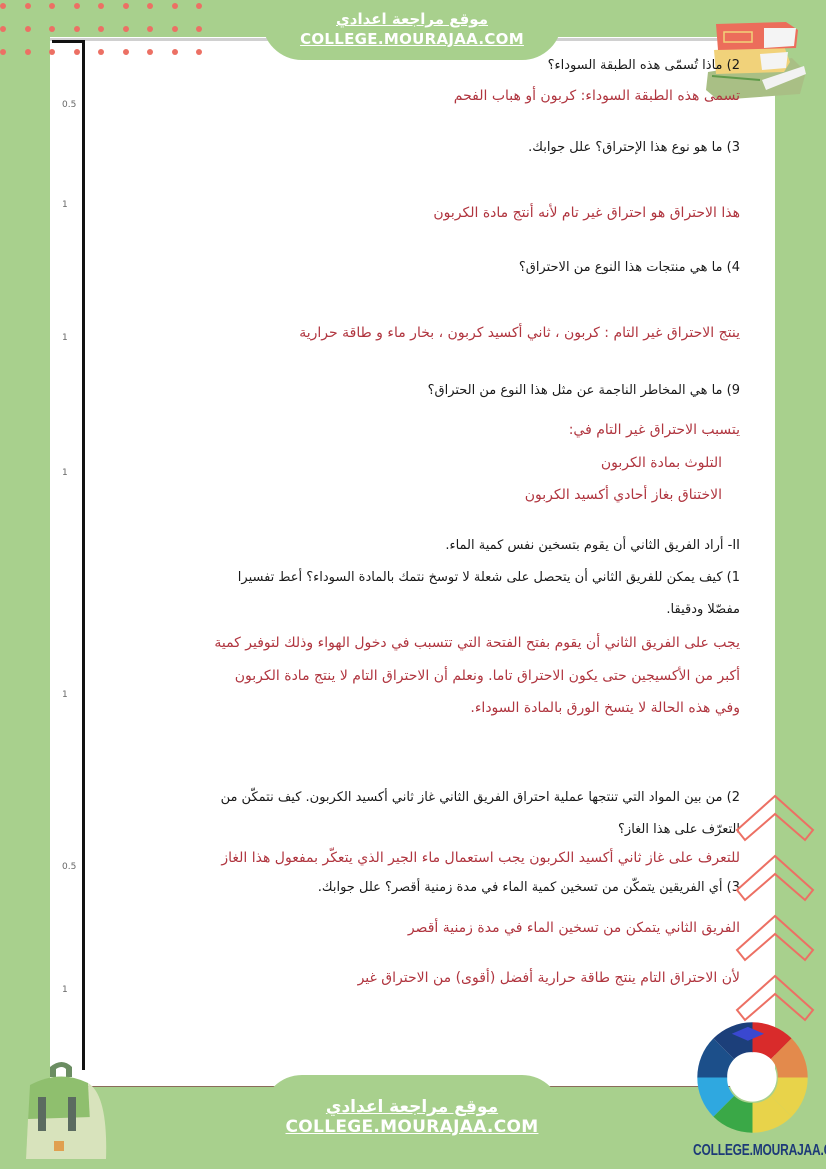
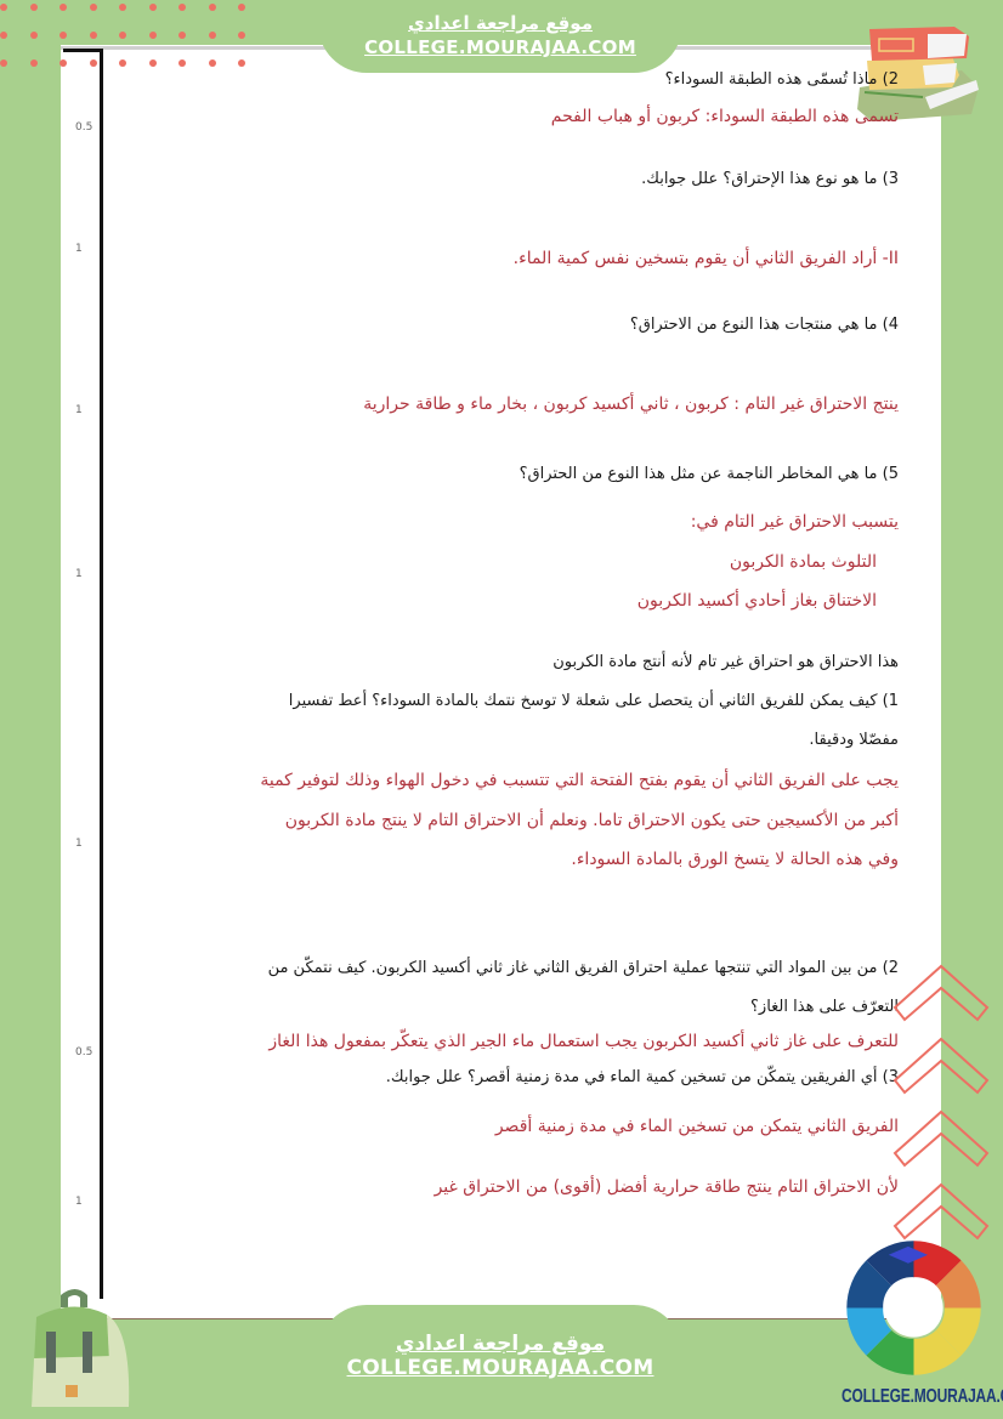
  موقع مراجعة اعدادي
  COLLEGE.MOURAJAA.COM
  2) ماذا تُسمّى هذه الطبقة السوداء؟
  تسمى هذه الطبقة السوداء: كربون أو هباب الفحم
  3) ما هو نوع هذا الإحتراق؟ علل جوابك.
- هذا الاحتراق هو احتراق غير تام لأنه أنتج مادة الكربون
+ II- أراد الفريق الثاني أن يقوم بتسخين نفس كمية الماء.
  4) ما هي منتجات هذا النوع من الاحتراق؟
  ينتج الاحتراق غير التام : كربون ، ثاني أكسيد كربون ، بخار ماء و طاقة حرارية
- 9) ما هي المخاطر الناجمة عن مثل هذا النوع من الحتراق؟
+ 5) ما هي المخاطر الناجمة عن مثل هذا النوع من الحتراق؟
  يتسبب الاحتراق غير التام في:
  التلوث بمادة الكربون
  الاختناق بغاز أحادي أكسيد الكربون
- II- أراد الفريق الثاني أن يقوم بتسخين نفس كمية الماء.
+ هذا الاحتراق هو احتراق غير تام لأنه أنتج مادة الكربون
  1) كيف يمكن للفريق الثاني أن يتحصل على شعلة لا توسخ نتمك بالمادة السوداء؟ أعط تفسيرا
  مفصّلا ودقيقا.
  يجب على الفريق الثاني أن يقوم بفتح الفتحة التي تتسبب في دخول الهواء وذلك لتوفير كمية
  أكبر من الأكسيجين حتى يكون الاحتراق تاما. ونعلم أن الاحتراق التام لا ينتج مادة الكربون
  وفي هذه الحالة لا يتسخ الورق بالمادة السوداء.
  2) من بين المواد التي تنتجها عملية احتراق الفريق الثاني غاز ثاني أكسيد الكربون. كيف نتمكّن من
  لتعرّف على هذا الغاز؟
  للتعرف على غاز ثاني أكسيد الكربون يجب استعمال ماء الجير الذي يتعكّر بمفعول هذا الغاز
  3) أي الفريقين يتمكّن من تسخين كمية الماء في مدة زمنية أقصر؟ علل جوابك.
  الفريق الثاني يتمكن من تسخين الماء في مدة زمنية أقصر
  لأن الاحتراق التام ينتج طاقة حرارية أفضل (أقوى) من الاحتراق غير
  0.5
  1
  1
  1
  1
  0.5
  1
  موقع مراجعة اعدادي
  COLLEGE.MOURAJAA.COM
  COLLEGE.MOURAJAA.
